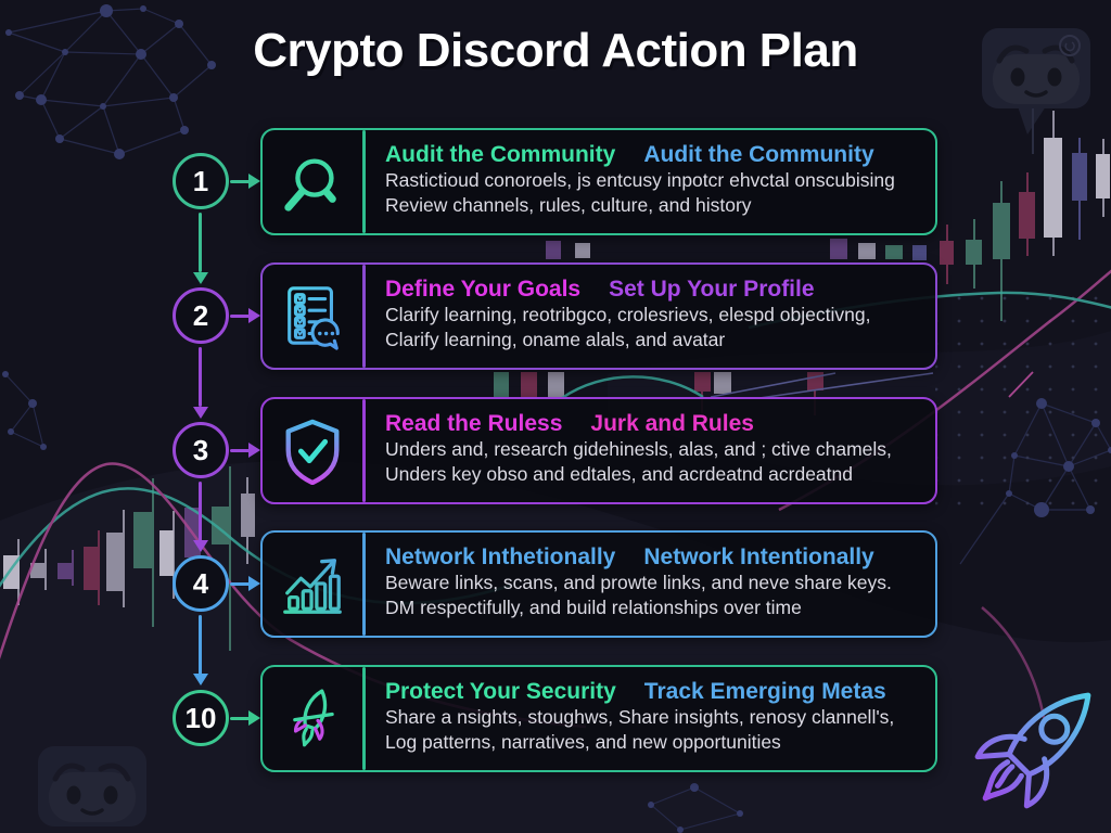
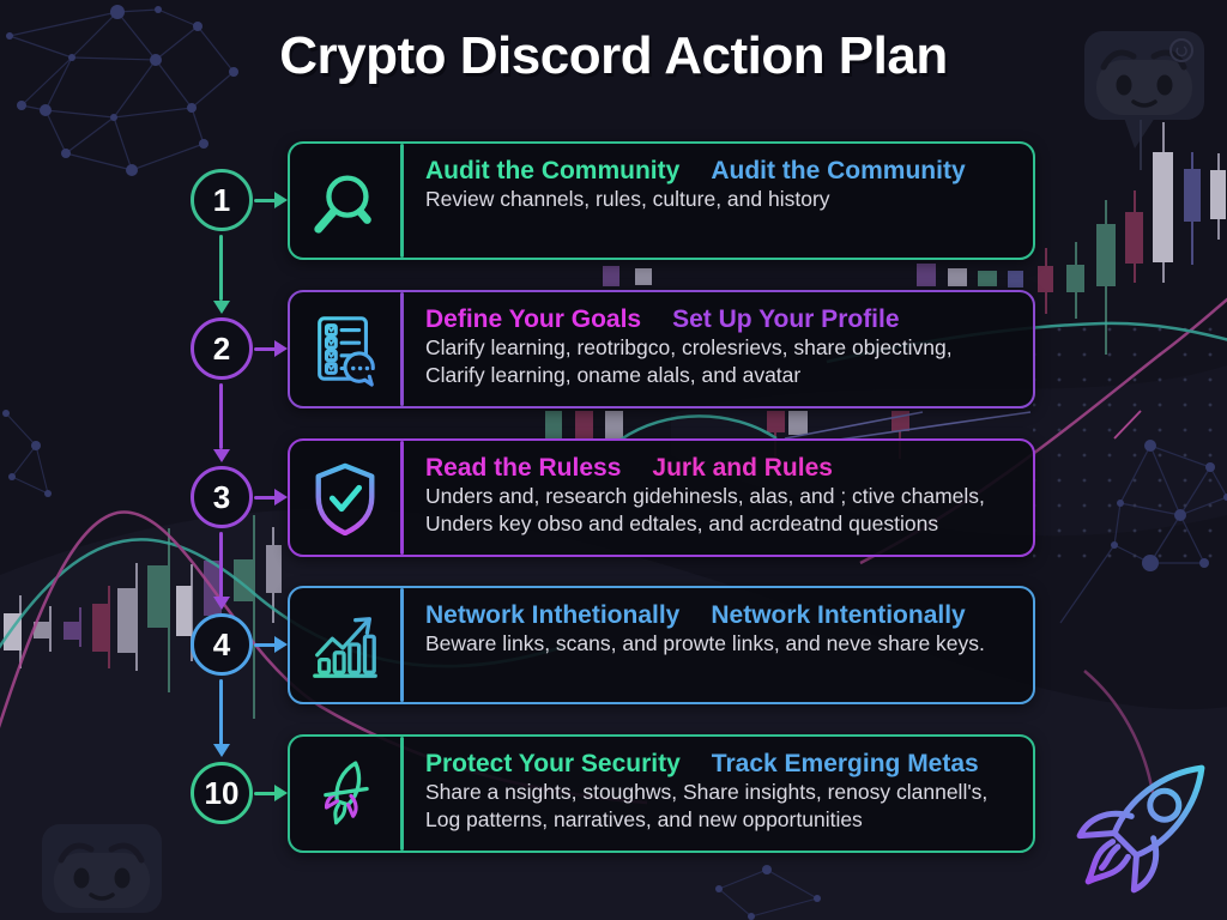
  Crypto Discord Action Plan
  1
  2
  3
  4
  10
  Audit the Community
  Audit the Community
- Rastictioud conoroels, js entcusy inpotcr ehvctal onscubising
  Review channels, rules, culture, and history
  Define Your Goals
  Set Up Your Profile
- Clarify learning, reotribgco, crolesrievs, elespd objectivng,
+ Clarify learning, reotribgco, crolesrievs, share objectivng,
  Clarify learning, oname alals, and avatar
  Read the Ruless
  Jurk and Rules
  Unders and, research gidehinesls, alas, and ; ctive chamels,
- Unders key obso and edtales, and acrdeatnd acrdeatnd
+ Unders key obso and edtales, and acrdeatnd questions
  Network Inthetionally
  Network Intentionally
  Beware links, scans, and prowte links, and neve share keys.
- DM respectifully, and build relationships over time
  Protect Your Security
  Track Emerging Metas
  Share a nsights, stoughws, Share insights, renosy clannell's,
  Log patterns, narratives, and new opportunities
